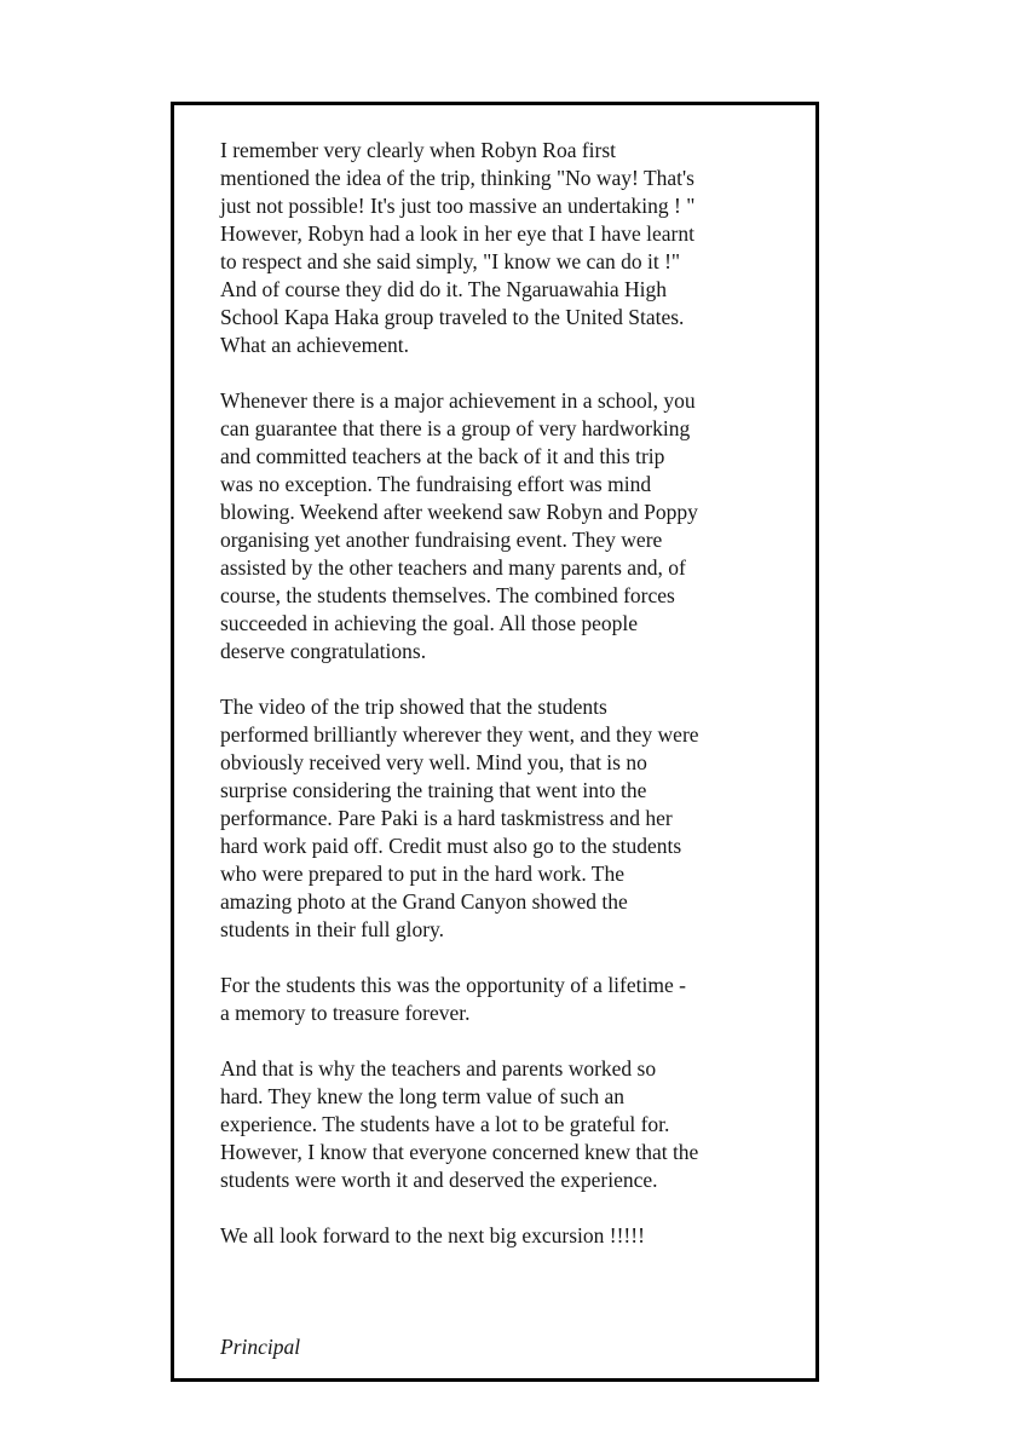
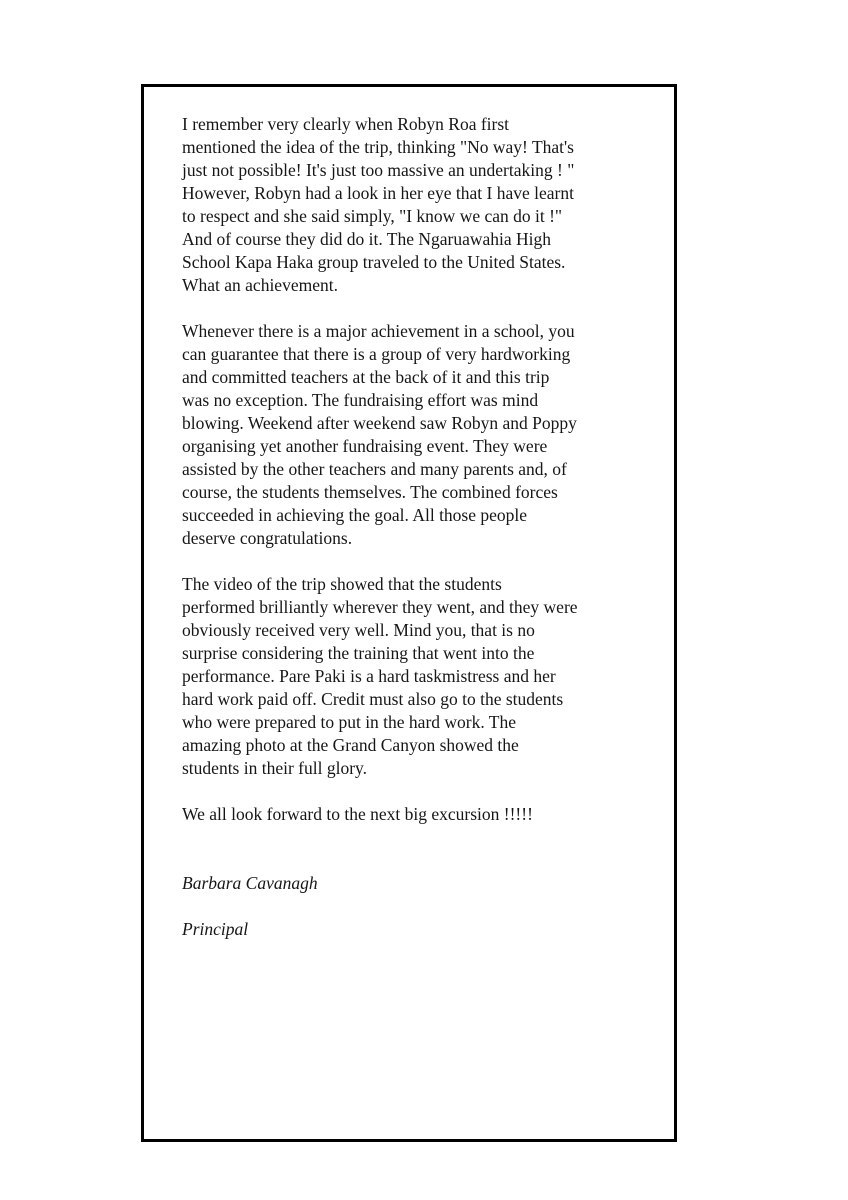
  I remember very clearly when Robyn Roa first
  mentioned the idea of the trip, thinking "No way! That's
  just not possible! It's just too massive an undertaking ! "
  However, Robyn had a look in her eye that I have learnt
  to respect and she said simply, "I know we can do it !"
  And of course they did do it. The Ngaruawahia High
  School Kapa Haka group traveled to the United States.
  What an achievement.
  Whenever there is a major achievement in a school, you
  can guarantee that there is a group of very hardworking
  and committed teachers at the back of it and this trip
  was no exception. The fundraising effort was mind
  blowing. Weekend after weekend saw Robyn and Poppy
  organising yet another fundraising event. They were
  assisted by the other teachers and many parents and, of
  course, the students themselves. The combined forces
  succeeded in achieving the goal. All those people
  deserve congratulations.
  The video of the trip showed that the students
  performed brilliantly wherever they went, and they were
  obviously received very well. Mind you, that is no
  surprise considering the training that went into the
  performance. Pare Paki is a hard taskmistress and her
  hard work paid off. Credit must also go to the students
  who were prepared to put in the hard work. The
  amazing photo at the Grand Canyon showed the
  students in their full glory.
- For the students this was the opportunity of a lifetime -
- a memory to treasure forever.
- And that is why the teachers and parents worked so
- hard. They knew the long term value of such an
- experience. The students have a lot to be grateful for.
- However, I know that everyone concerned knew that the
- students were worth it and deserved the experience.
  We all look forward to the next big excursion !!!!!
+ Barbara Cavanagh
  Principal
